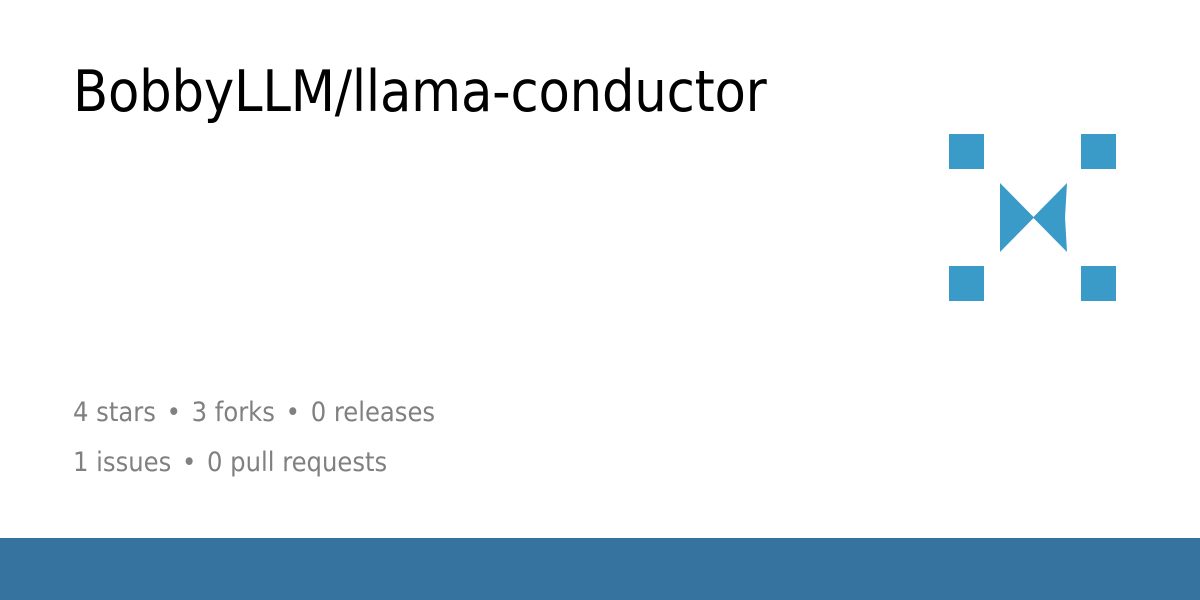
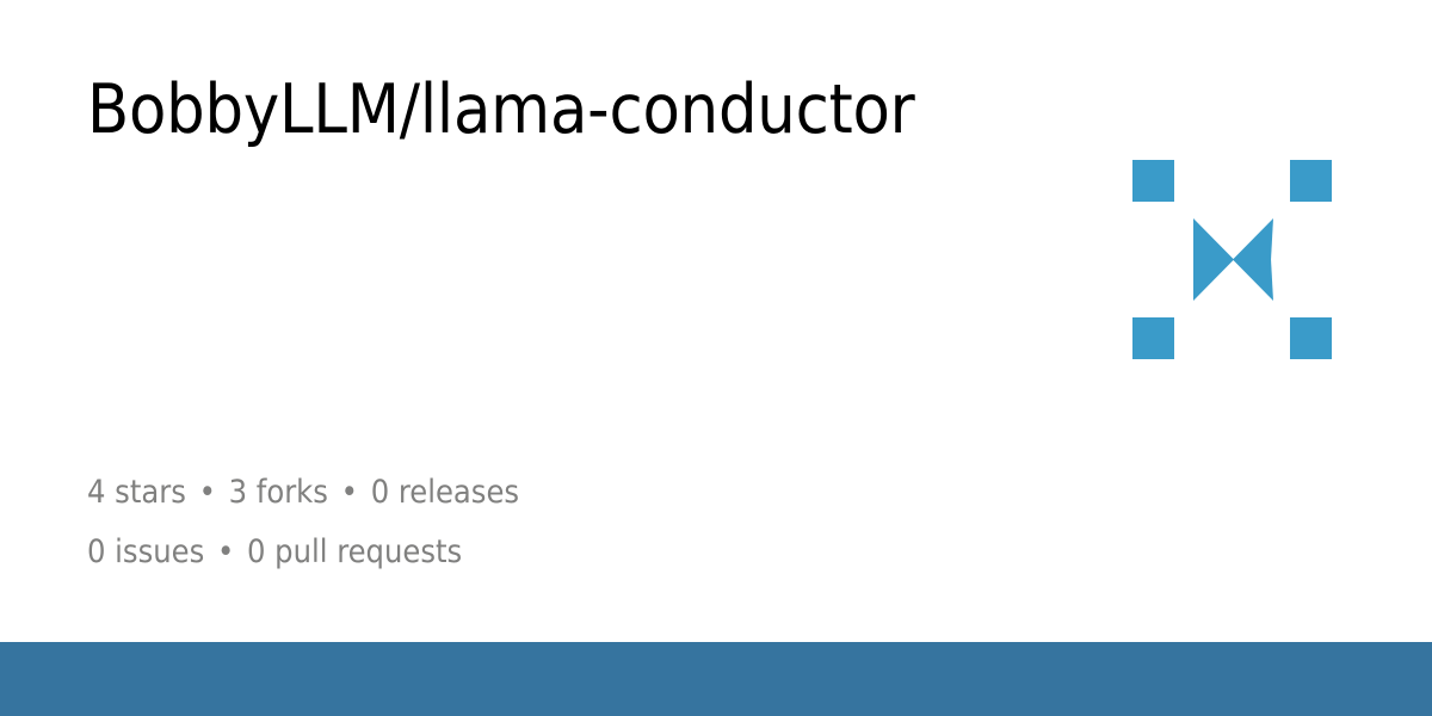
  BobbyLLM/llama-conductor
  4 stars • 3 forks • 0 releases
- 1 issues • 0 pull requests
+ 0 issues • 0 pull requests
